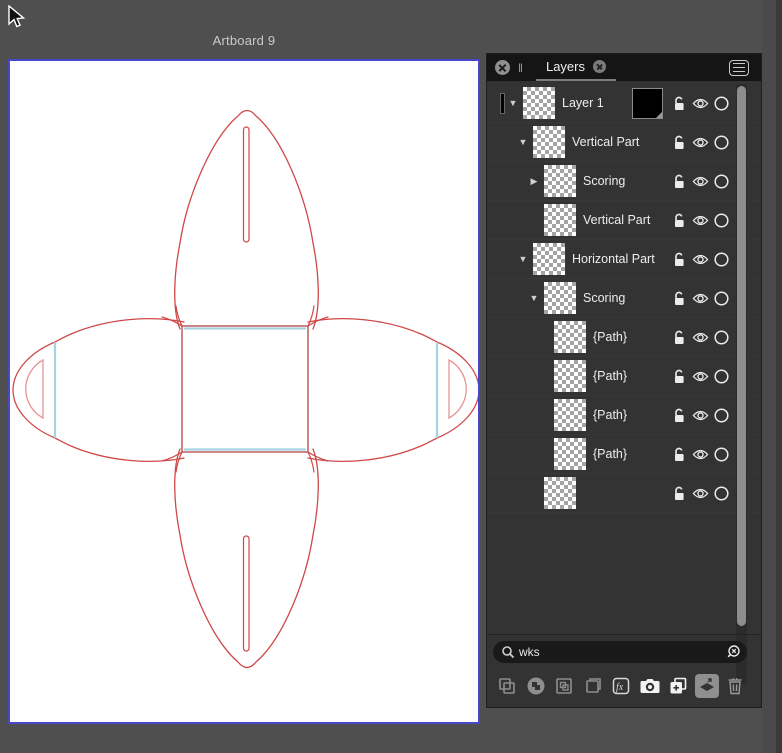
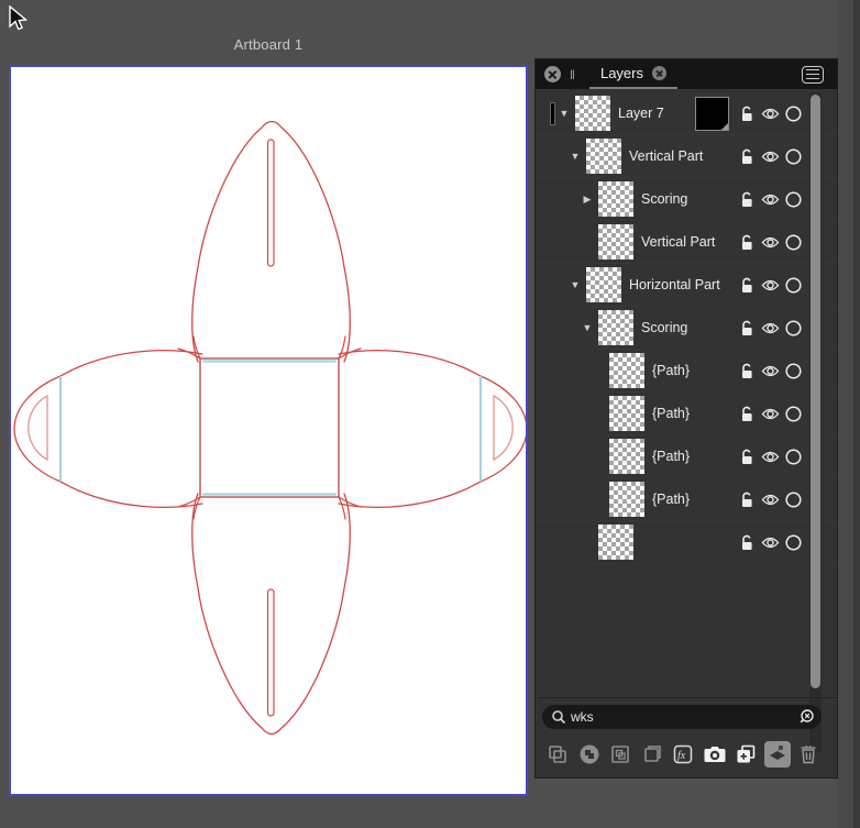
- Artboard 9
+ Artboard 1
  ‖
  Layers
  ▼
- Layer 1
+ Layer 7
  ▼
  Vertical Part
  ▶
  Scoring
  Vertical Part
  ▼
  Horizontal Part
  ▼
  Scoring
  {Path}
  {Path}
  {Path}
  {Path}
  wks
  fx
